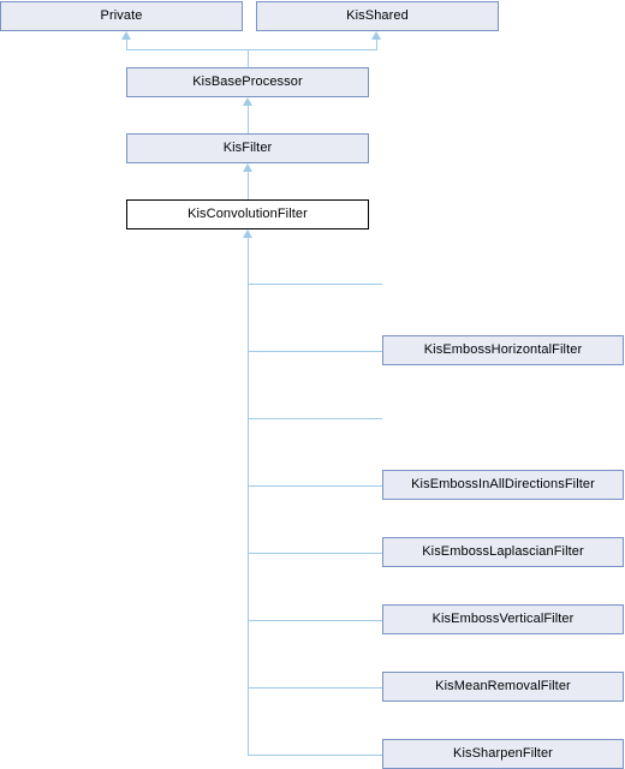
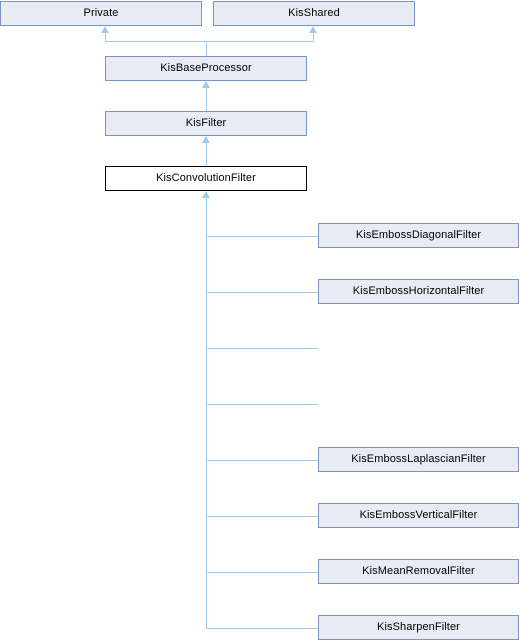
  Private
  KisShared
  KisBaseProcessor
  KisFilter
  KisConvolutionFilter
+ KisEmbossDiagonalFilter
  KisEmbossHorizontalFilter
- KisEmbossInAllDirectionsFilter
  KisEmbossLaplascianFilter
  KisEmbossVerticalFilter
  KisMeanRemovalFilter
  KisSharpenFilter
